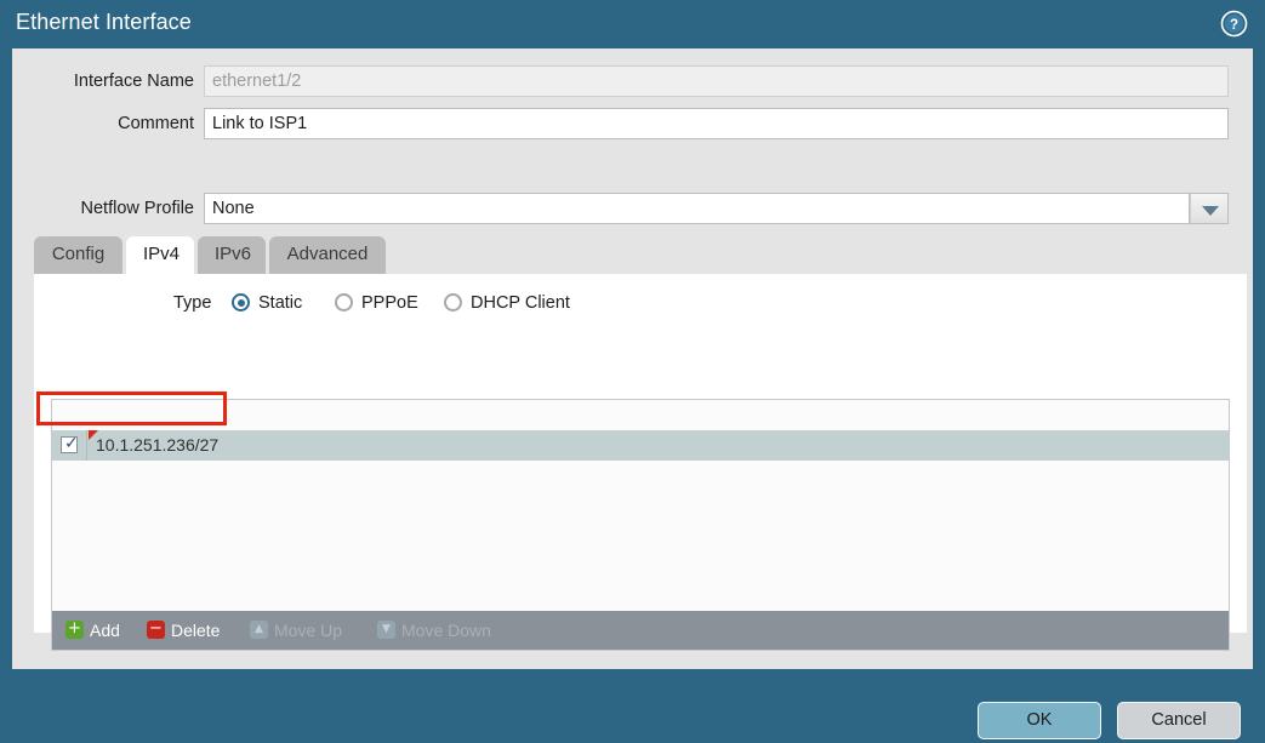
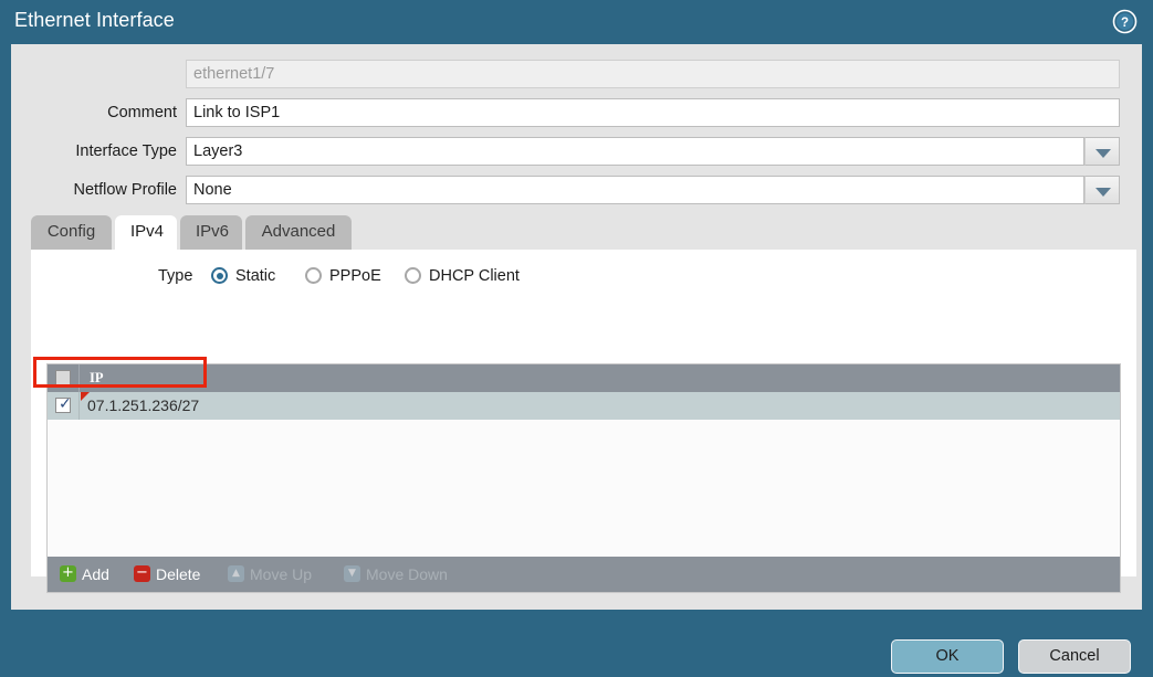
  Ethernet Interface
  ?
- Interface Name
- ethernet1/2
+ ethernet1/7
  Comment
  Link to ISP1
+ Interface Type
+ Layer3
  Netflow Profile
  None
  Config
  IPv4
  IPv6
  Advanced
  Type
  Static
  PPPoE
  DHCP Client
+ IP
  ✓
- 10.1.251.236/27
+ 07.1.251.236/27
  +
  Add
  −
  Delete
  ▲
  Move Up
  ▼
  Move Down
  OK
  Cancel
